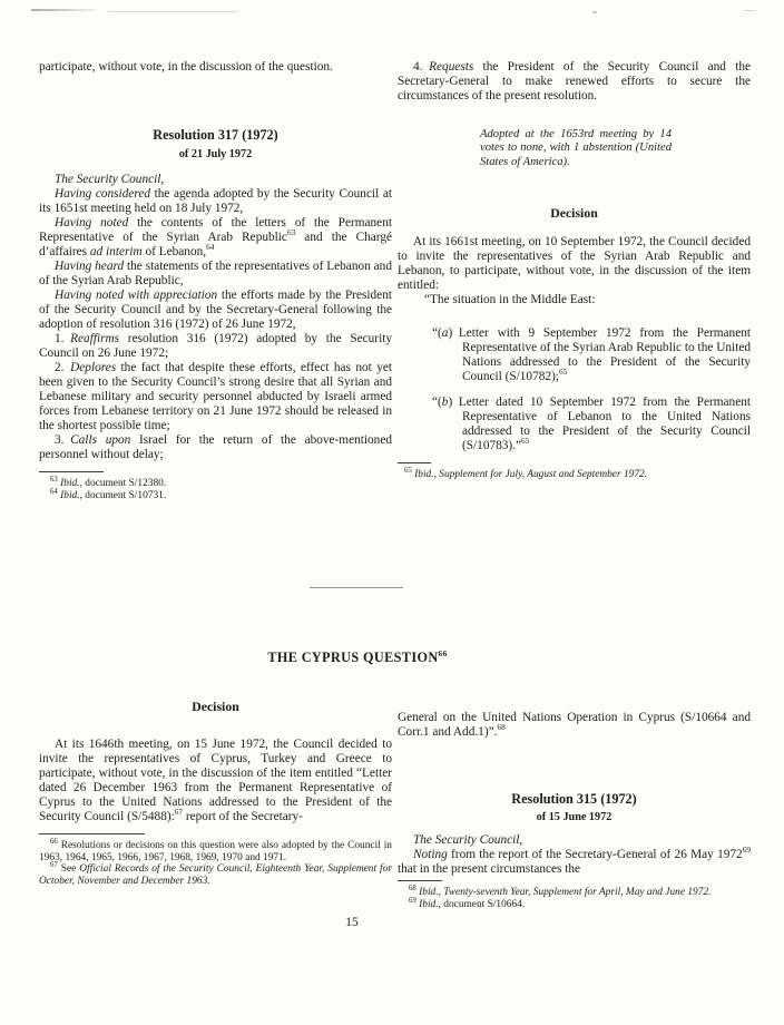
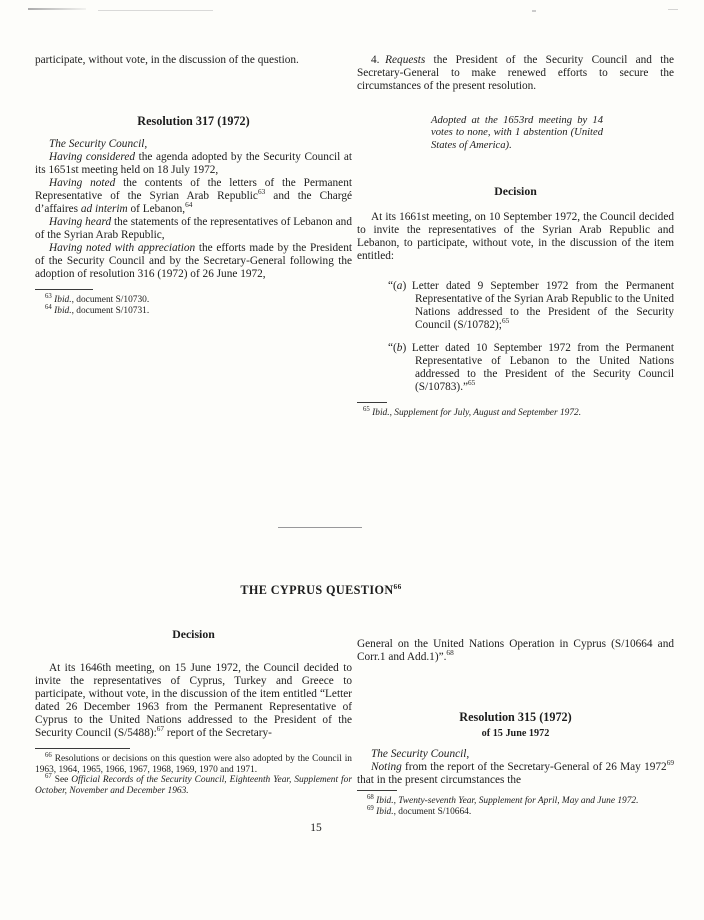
  participate, without vote, in the discussion of the question.
  Resolution 317 (1972)
- of 21 July 1972
  The Security Council,
  Having considered the agenda adopted by the Security Council at its 1651st meeting held on 18 July 1972,
  Having noted the contents of the letters of the Permanent Representative of the Syrian Arab Republic63 and the Chargé d’affaires ad interim of Lebanon,64
  Having heard the statements of the representatives of Lebanon and of the Syrian Arab Republic,
  Having noted with appreciation the efforts made by the President of the Security Council and by the Secretary-General following the adoption of resolution 316 (1972) of 26 June 1972,
- 1. Reaffirms resolution 316 (1972) adopted by the Security Council on 26 June 1972;
- 2. Deplores the fact that despite these efforts, effect has not yet been given to the Security Council’s strong desire that all Syrian and Lebanese military and security personnel abducted by Israeli armed forces from Lebanese territory on 21 June 1972 should be released in the shortest possible time;
- 3. Calls upon Israel for the return of the above-mentioned personnel without delay;
- Ibid., document S/12380.
+ Ibid., document S/10730.
  Ibid., document S/10731.
  4. Requests the President of the Security Council and the Secretary-General to make renewed efforts to secure the circumstances of the present resolution.
  Adopted at the 1653rd meeting by 14 votes to none, with 1 abstention (United States of America).
  Decision
  At its 1661st meeting, on 10 September 1972, the Council decided to invite the representatives of the Syrian Arab Republic and Lebanon, to participate, without vote, in the discussion of the item entitled:
- “The situation in the Middle East:
- “(a) Letter with 9 September 1972 from the Permanent Representative of the Syrian Arab Republic to the United Nations addressed to the President of the Security Council (S/10782);65
+ “(a) Letter dated 9 September 1972 from the Permanent Representative of the Syrian Arab Republic to the United Nations addressed to the President of the Security Council (S/10782);65
  “(b) Letter dated 10 September 1972 from the Permanent Representative of Lebanon to the United Nations addressed to the President of the Security Council (S/10783).”65
  Ibid., Supplement for July, August and September 1972.
  THE CYPRUS QUESTION66
  Decision
  At its 1646th meeting, on 15 June 1972, the Council decided to invite the representatives of Cyprus, Turkey and Greece to participate, without vote, in the discussion of the item entitled “Letter dated 26 December 1963 from the Permanent Representative of Cyprus to the United Nations addressed to the President of the Security Council (S/5488):67 report of the Secretary-
  Resolutions or decisions on this question were also adopted by the Council in 1963, 1964, 1965, 1966, 1967, 1968, 1969, 1970 and 1971.
  See Official Records of the Security Council, Eighteenth Year, Supplement for October, November and December 1963.
  General on the United Nations Operation in Cyprus (S/10664 and Corr.1 and Add.1)”.68
  Resolution 315 (1972)
  of 15 June 1972
  The Security Council,
  Noting from the report of the Secretary-General of 26 May 197269 that in the present circumstances the
  Ibid., Twenty-seventh Year, Supplement for April, May and June 1972.
  Ibid., document S/10664.
  15
